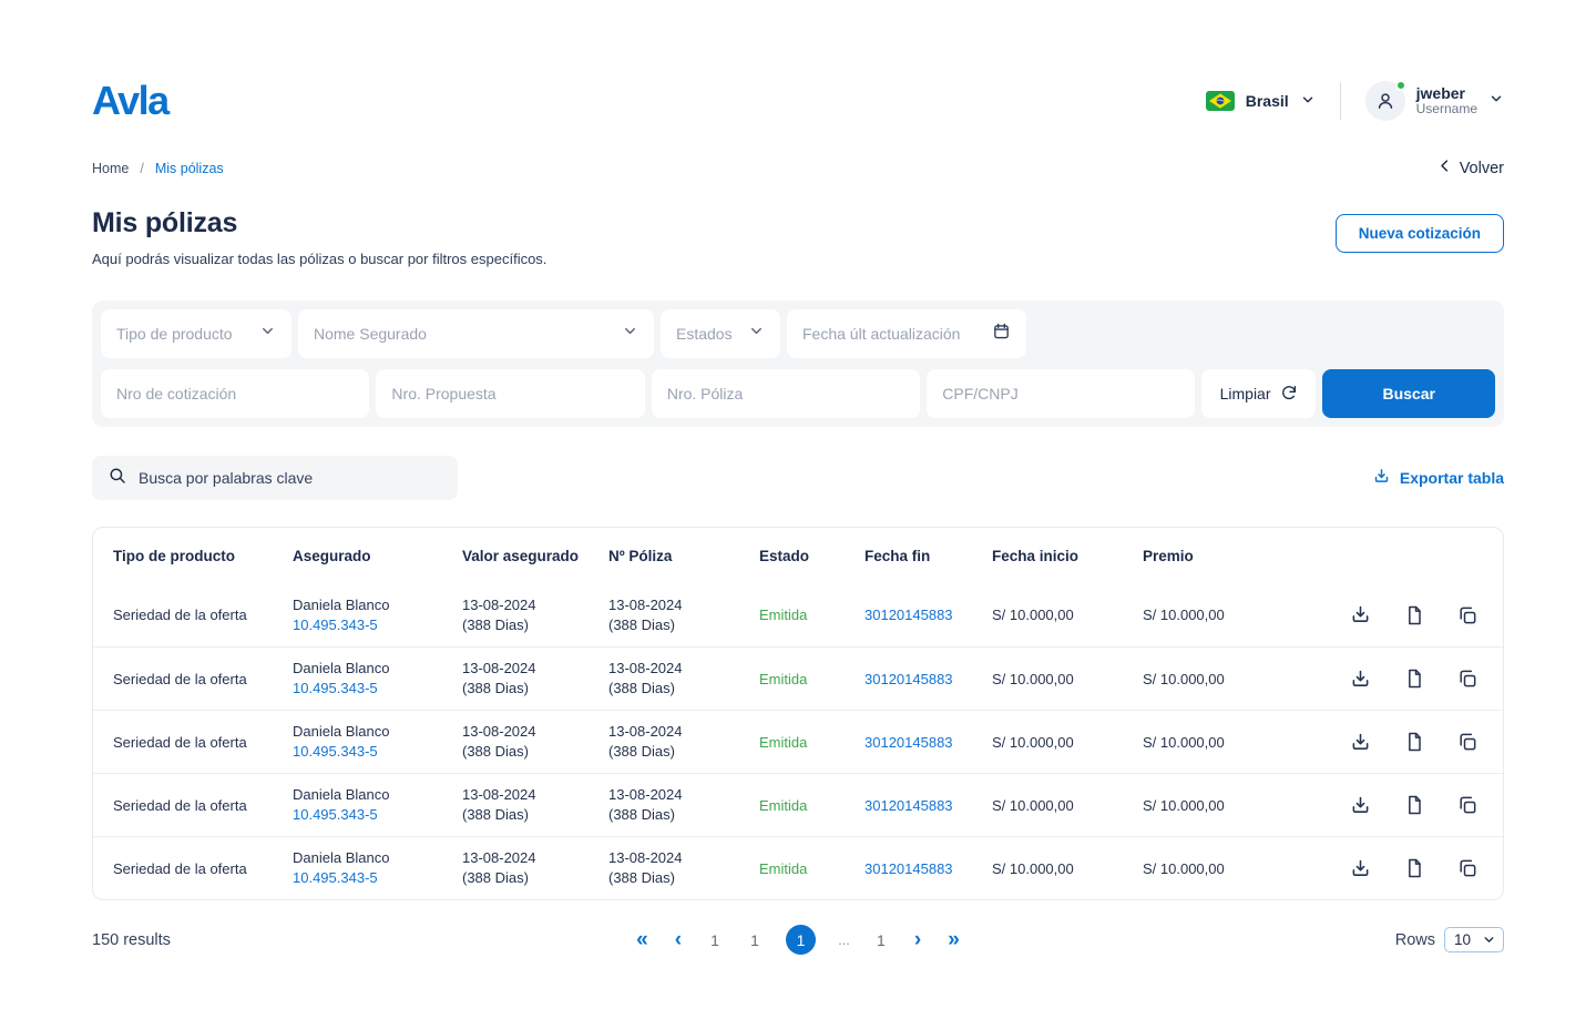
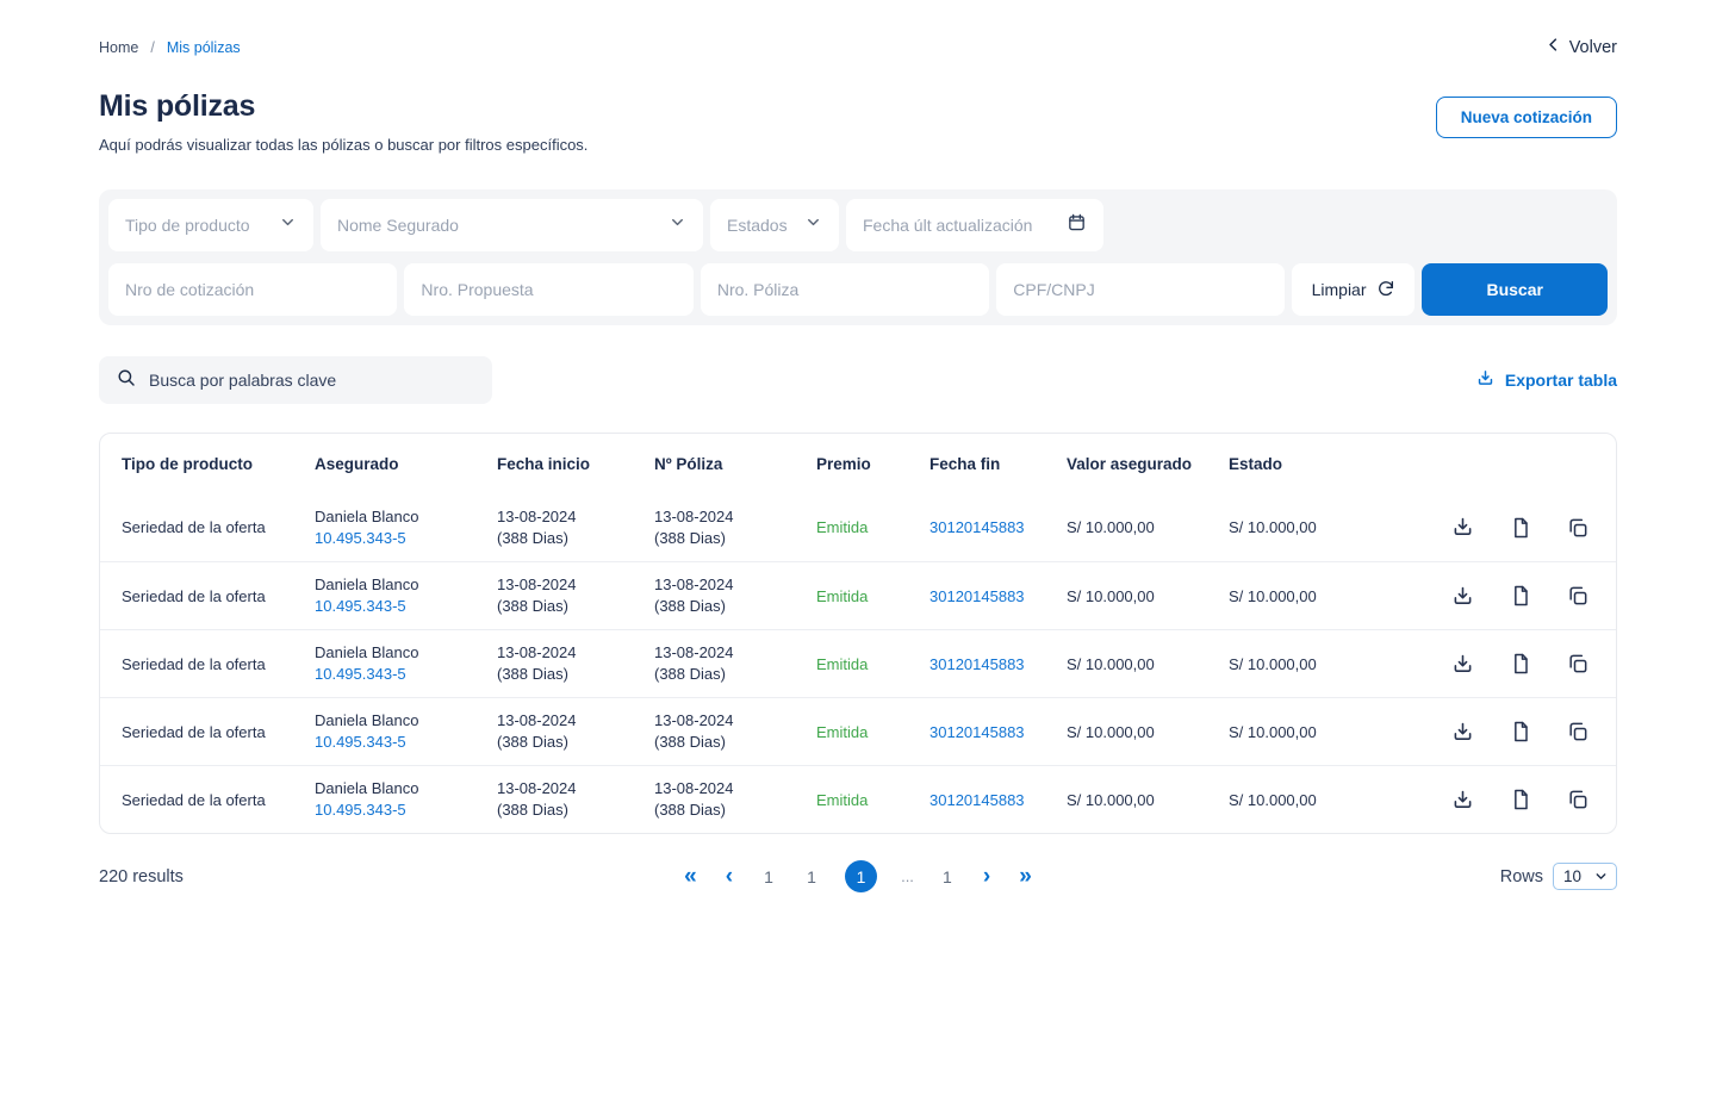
- Avla
- Brasil
- jweber
- Username
  Home
  /
  Mis pólizas
  Volver
  Mis pólizas
  Aquí podrás visualizar todas las pólizas o buscar por filtros específicos.
  Nueva cotización
  Tipo de producto
  Nome Segurado
  Estados
  Fecha últ actualización
  Nro de cotización
  Nro. Propuesta
  Nro. Póliza
  CPF/CNPJ
  Limpiar
  Buscar
  Busca por palabras clave
  Exportar tabla
  Tipo de producto
  Asegurado
- Valor asegurado
+ Fecha inicio
  Nº Póliza
- Estado
+ Premio
  Fecha fin
- Fecha inicio
+ Valor asegurado
- Premio
+ Estado
  Seriedad de la oferta
  Daniela Blanco
  10.495.343-5
  13-08-2024
  (388 Dias)
  13-08-2024
  (388 Dias)
  Emitida
  30120145883
  S/ 10.000,00
  S/ 10.000,00
  Seriedad de la oferta
  Daniela Blanco
  10.495.343-5
  13-08-2024
  (388 Dias)
  13-08-2024
  (388 Dias)
  Emitida
  30120145883
  S/ 10.000,00
  S/ 10.000,00
  Seriedad de la oferta
  Daniela Blanco
  10.495.343-5
  13-08-2024
  (388 Dias)
  13-08-2024
  (388 Dias)
  Emitida
  30120145883
  S/ 10.000,00
  S/ 10.000,00
  Seriedad de la oferta
  Daniela Blanco
  10.495.343-5
  13-08-2024
  (388 Dias)
  13-08-2024
  (388 Dias)
  Emitida
  30120145883
  S/ 10.000,00
  S/ 10.000,00
  Seriedad de la oferta
  Daniela Blanco
  10.495.343-5
  13-08-2024
  (388 Dias)
  13-08-2024
  (388 Dias)
  Emitida
  30120145883
  S/ 10.000,00
  S/ 10.000,00
- 150 results
+ 220 results
  «
  ‹
  1
  1
  1
  ...
  1
  ›
  »
  Rows
  10
